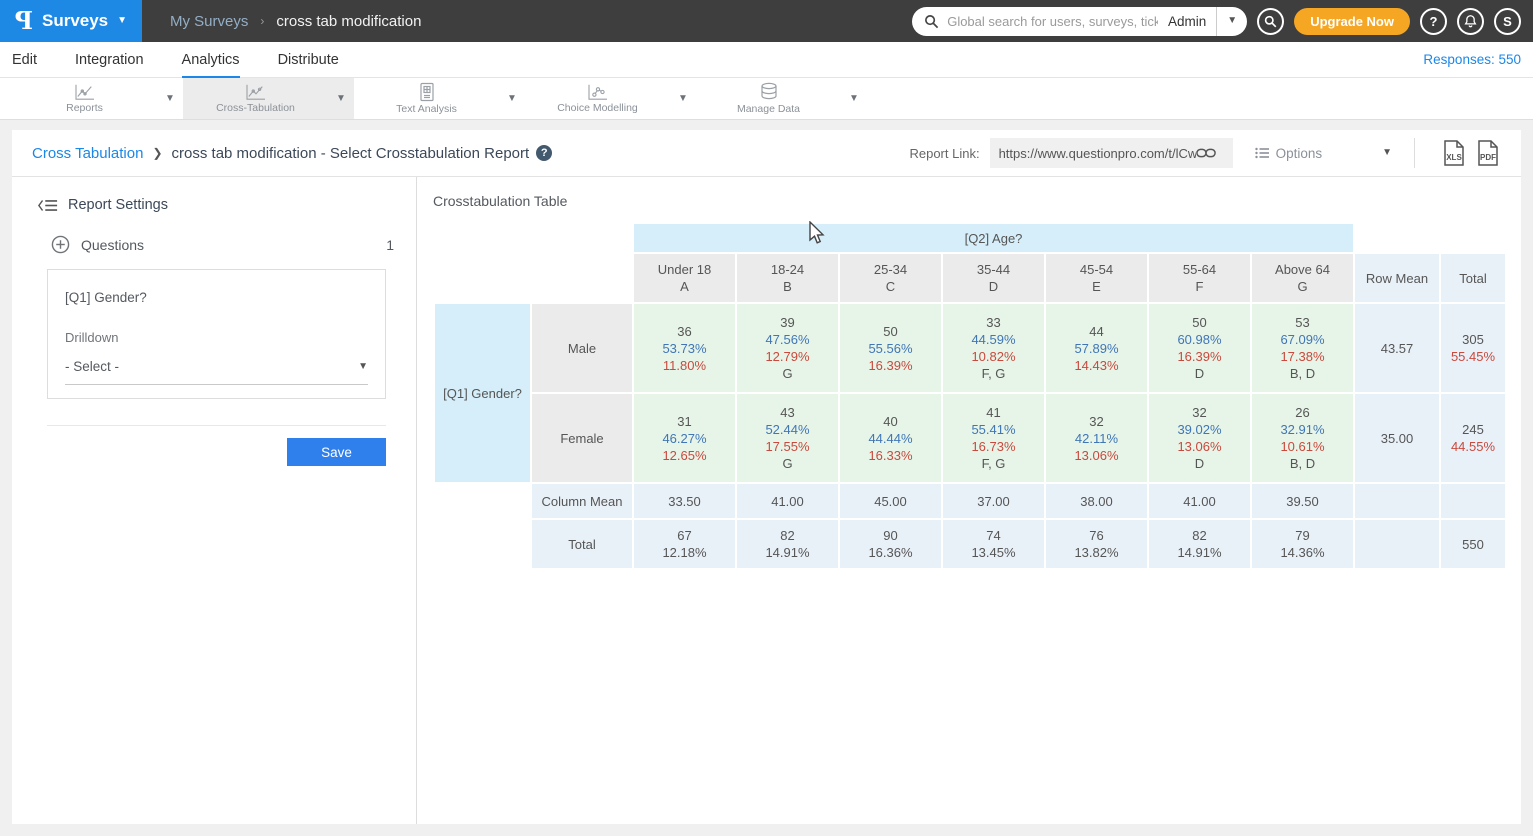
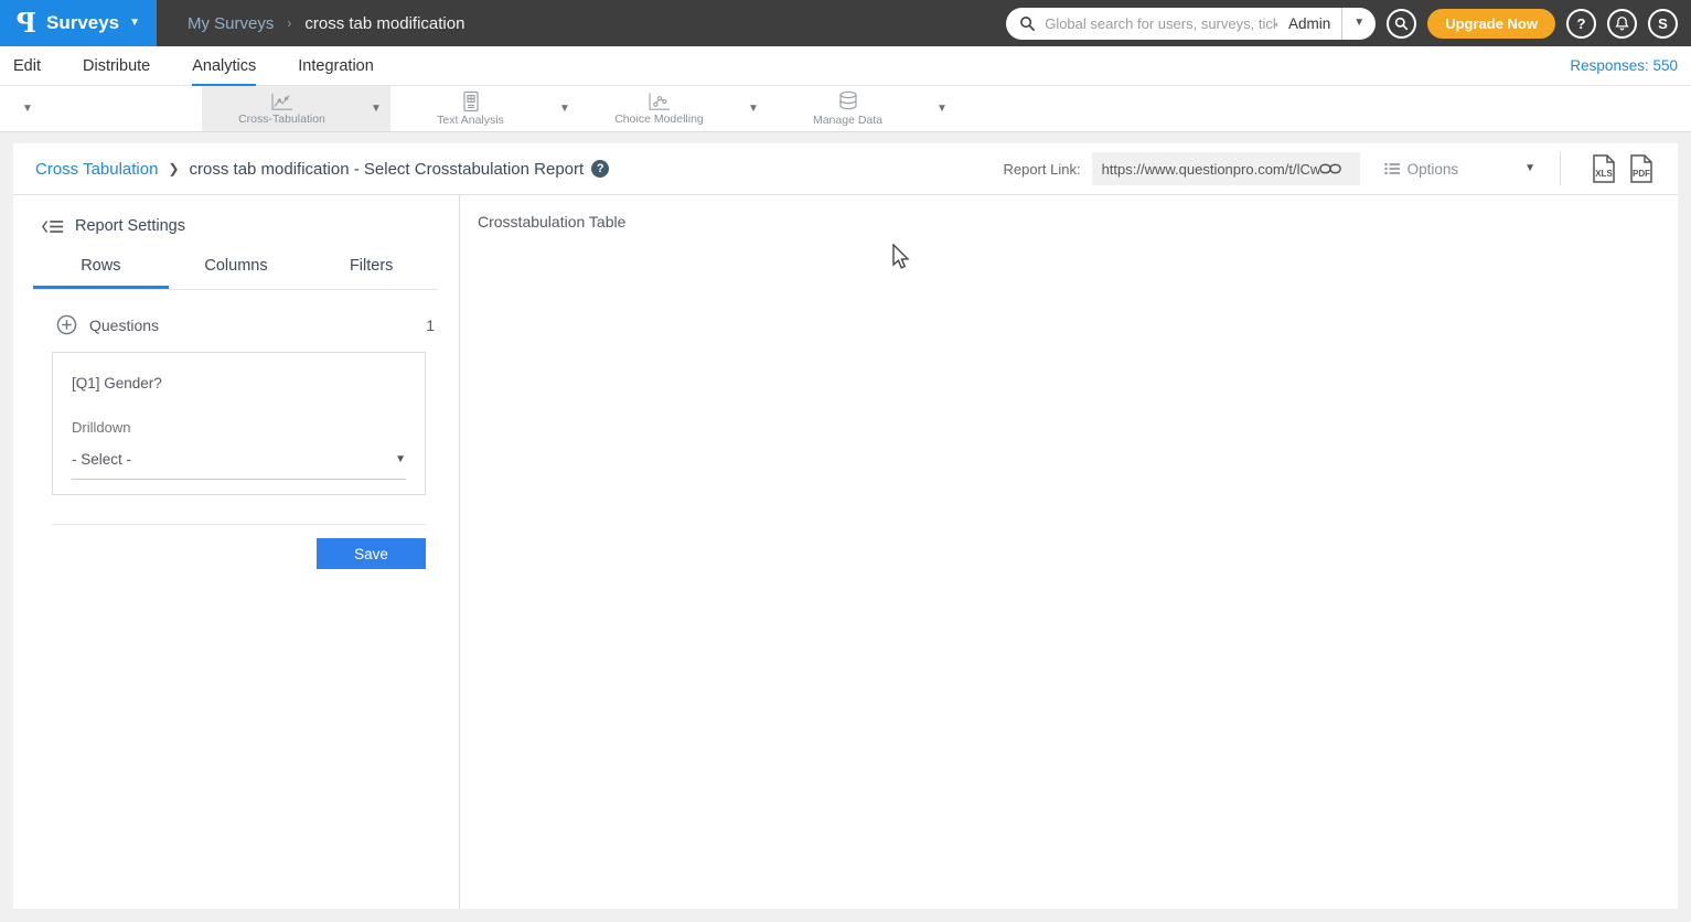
  Surveys
  ▼
  My Surveys
  ›
  cross tab modification
  Global search for users, surveys, tick
  Admin
  ▼
  Upgrade Now
  ?
  S
  Edit
- Integration
+ Distribute
  Analytics
- Distribute
+ Integration
  Responses: 550
- Reports
  ▼
  Cross-Tabulation
  ▼
  Text Analysis
  ▼
  Choice Modelling
  ▼
  Manage Data
  ▼
  Cross Tabulation
  ❯
  cross tab modification - Select Crosstabulation Report
  ?
  Report Link:
  https://www.questionpro.com/t/lCw
  Options
  ▼
  XLS
  PDF
  Report Settings
+ Rows
+ Columns
+ Filters
  Questions
  1
  [Q1] Gender?
  Drilldown
  - Select -
  ▼
  Save
  Crosstabulation Table
- 	[Q2] Age?
- 	Under 18A	18-24B	25-34C	35-44D	45-54E	55-64F	Above 64G	Row Mean	Total
- [Q1] Gender?	Male	3653.73%11.80%	3947.56%12.79%G	5055.56%16.39%	3344.59%10.82%F, G	4457.89%14.43%	5060.98%16.39%D	5367.09%17.38%B, D	43.57	30555.45%
- Female	3146.27%12.65%	4352.44%17.55%G	4044.44%16.33%	4155.41%16.73%F, G	3242.11%13.06%	3239.02%13.06%D	2632.91%10.61%B, D	35.00	24544.55%
- 	Column Mean	33.50	41.00	45.00	37.00	38.00	41.00	39.50
- 	Total	6712.18%	8214.91%	9016.36%	7413.45%	7613.82%	8214.91%	7914.36%		550
